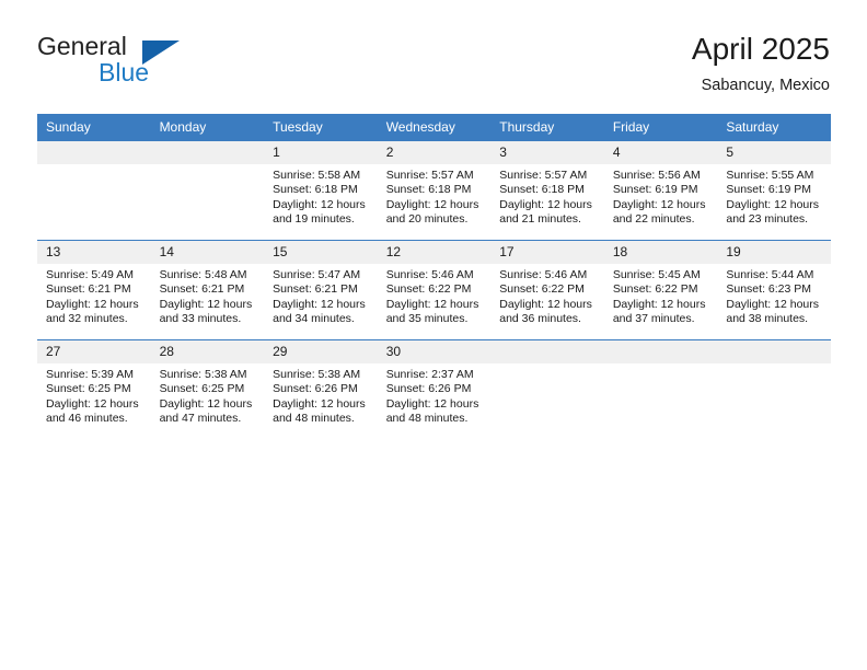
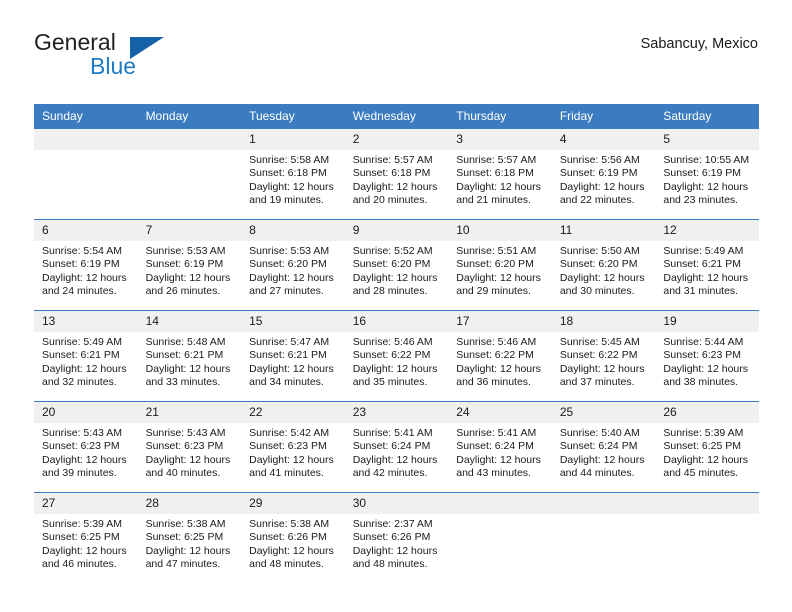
  General
  Blue
- April 2025
  Sabancuy, Mexico
  Sunday	Monday	Tuesday	Wednesday	Thursday	Friday	Saturday
- 		1Sunrise: 5:58 AMSunset: 6:18 PMDaylight: 12 hours and 19 minutes.	2Sunrise: 5:57 AMSunset: 6:18 PMDaylight: 12 hours and 20 minutes.	3Sunrise: 5:57 AMSunset: 6:18 PMDaylight: 12 hours and 21 minutes.	4Sunrise: 5:56 AMSunset: 6:19 PMDaylight: 12 hours and 22 minutes.	5Sunrise: 5:55 AMSunset: 6:19 PMDaylight: 12 hours and 23 minutes.
+ 		1Sunrise: 5:58 AMSunset: 6:18 PMDaylight: 12 hours and 19 minutes.	2Sunrise: 5:57 AMSunset: 6:18 PMDaylight: 12 hours and 20 minutes.	3Sunrise: 5:57 AMSunset: 6:18 PMDaylight: 12 hours and 21 minutes.	4Sunrise: 5:56 AMSunset: 6:19 PMDaylight: 12 hours and 22 minutes.	5Sunrise: 10:55 AMSunset: 6:19 PMDaylight: 12 hours and 23 minutes.
+ 6Sunrise: 5:54 AMSunset: 6:19 PMDaylight: 12 hours and 24 minutes.	7Sunrise: 5:53 AMSunset: 6:19 PMDaylight: 12 hours and 26 minutes.	8Sunrise: 5:53 AMSunset: 6:20 PMDaylight: 12 hours and 27 minutes.	9Sunrise: 5:52 AMSunset: 6:20 PMDaylight: 12 hours and 28 minutes.	10Sunrise: 5:51 AMSunset: 6:20 PMDaylight: 12 hours and 29 minutes.	11Sunrise: 5:50 AMSunset: 6:20 PMDaylight: 12 hours and 30 minutes.	12Sunrise: 5:49 AMSunset: 6:21 PMDaylight: 12 hours and 31 minutes.
- 13Sunrise: 5:49 AMSunset: 6:21 PMDaylight: 12 hours and 32 minutes.	14Sunrise: 5:48 AMSunset: 6:21 PMDaylight: 12 hours and 33 minutes.	15Sunrise: 5:47 AMSunset: 6:21 PMDaylight: 12 hours and 34 minutes.	12Sunrise: 5:46 AMSunset: 6:22 PMDaylight: 12 hours and 35 minutes.	17Sunrise: 5:46 AMSunset: 6:22 PMDaylight: 12 hours and 36 minutes.	18Sunrise: 5:45 AMSunset: 6:22 PMDaylight: 12 hours and 37 minutes.	19Sunrise: 5:44 AMSunset: 6:23 PMDaylight: 12 hours and 38 minutes.
+ 13Sunrise: 5:49 AMSunset: 6:21 PMDaylight: 12 hours and 32 minutes.	14Sunrise: 5:48 AMSunset: 6:21 PMDaylight: 12 hours and 33 minutes.	15Sunrise: 5:47 AMSunset: 6:21 PMDaylight: 12 hours and 34 minutes.	16Sunrise: 5:46 AMSunset: 6:22 PMDaylight: 12 hours and 35 minutes.	17Sunrise: 5:46 AMSunset: 6:22 PMDaylight: 12 hours and 36 minutes.	18Sunrise: 5:45 AMSunset: 6:22 PMDaylight: 12 hours and 37 minutes.	19Sunrise: 5:44 AMSunset: 6:23 PMDaylight: 12 hours and 38 minutes.
+ 20Sunrise: 5:43 AMSunset: 6:23 PMDaylight: 12 hours and 39 minutes.	21Sunrise: 5:43 AMSunset: 6:23 PMDaylight: 12 hours and 40 minutes.	22Sunrise: 5:42 AMSunset: 6:23 PMDaylight: 12 hours and 41 minutes.	23Sunrise: 5:41 AMSunset: 6:24 PMDaylight: 12 hours and 42 minutes.	24Sunrise: 5:41 AMSunset: 6:24 PMDaylight: 12 hours and 43 minutes.	25Sunrise: 5:40 AMSunset: 6:24 PMDaylight: 12 hours and 44 minutes.	26Sunrise: 5:39 AMSunset: 6:25 PMDaylight: 12 hours and 45 minutes.
  27Sunrise: 5:39 AMSunset: 6:25 PMDaylight: 12 hours and 46 minutes.	28Sunrise: 5:38 AMSunset: 6:25 PMDaylight: 12 hours and 47 minutes.	29Sunrise: 5:38 AMSunset: 6:26 PMDaylight: 12 hours and 48 minutes.	30Sunrise: 2:37 AMSunset: 6:26 PMDaylight: 12 hours and 48 minutes.
